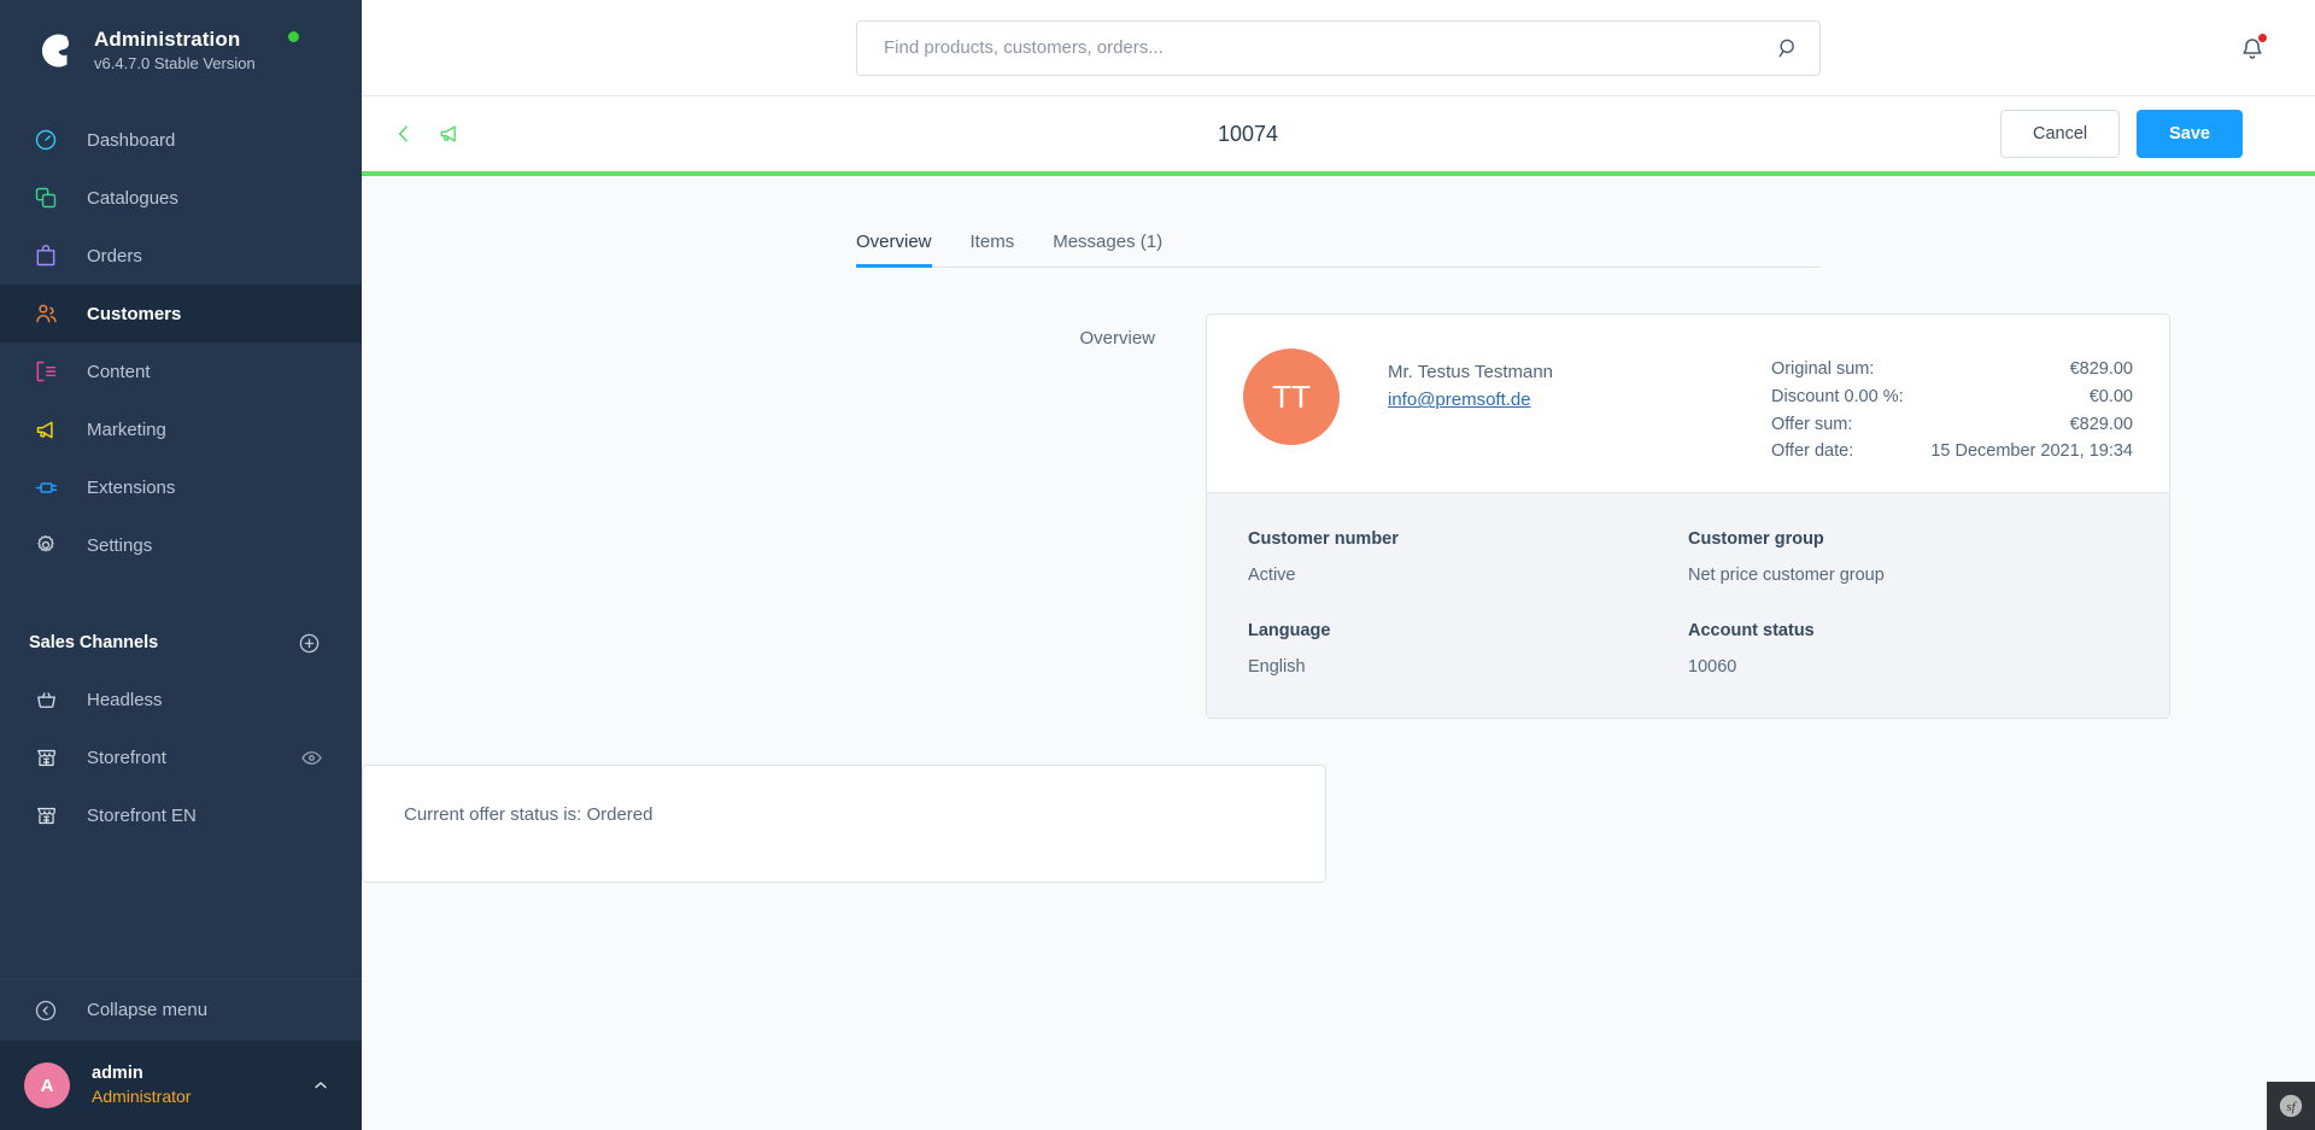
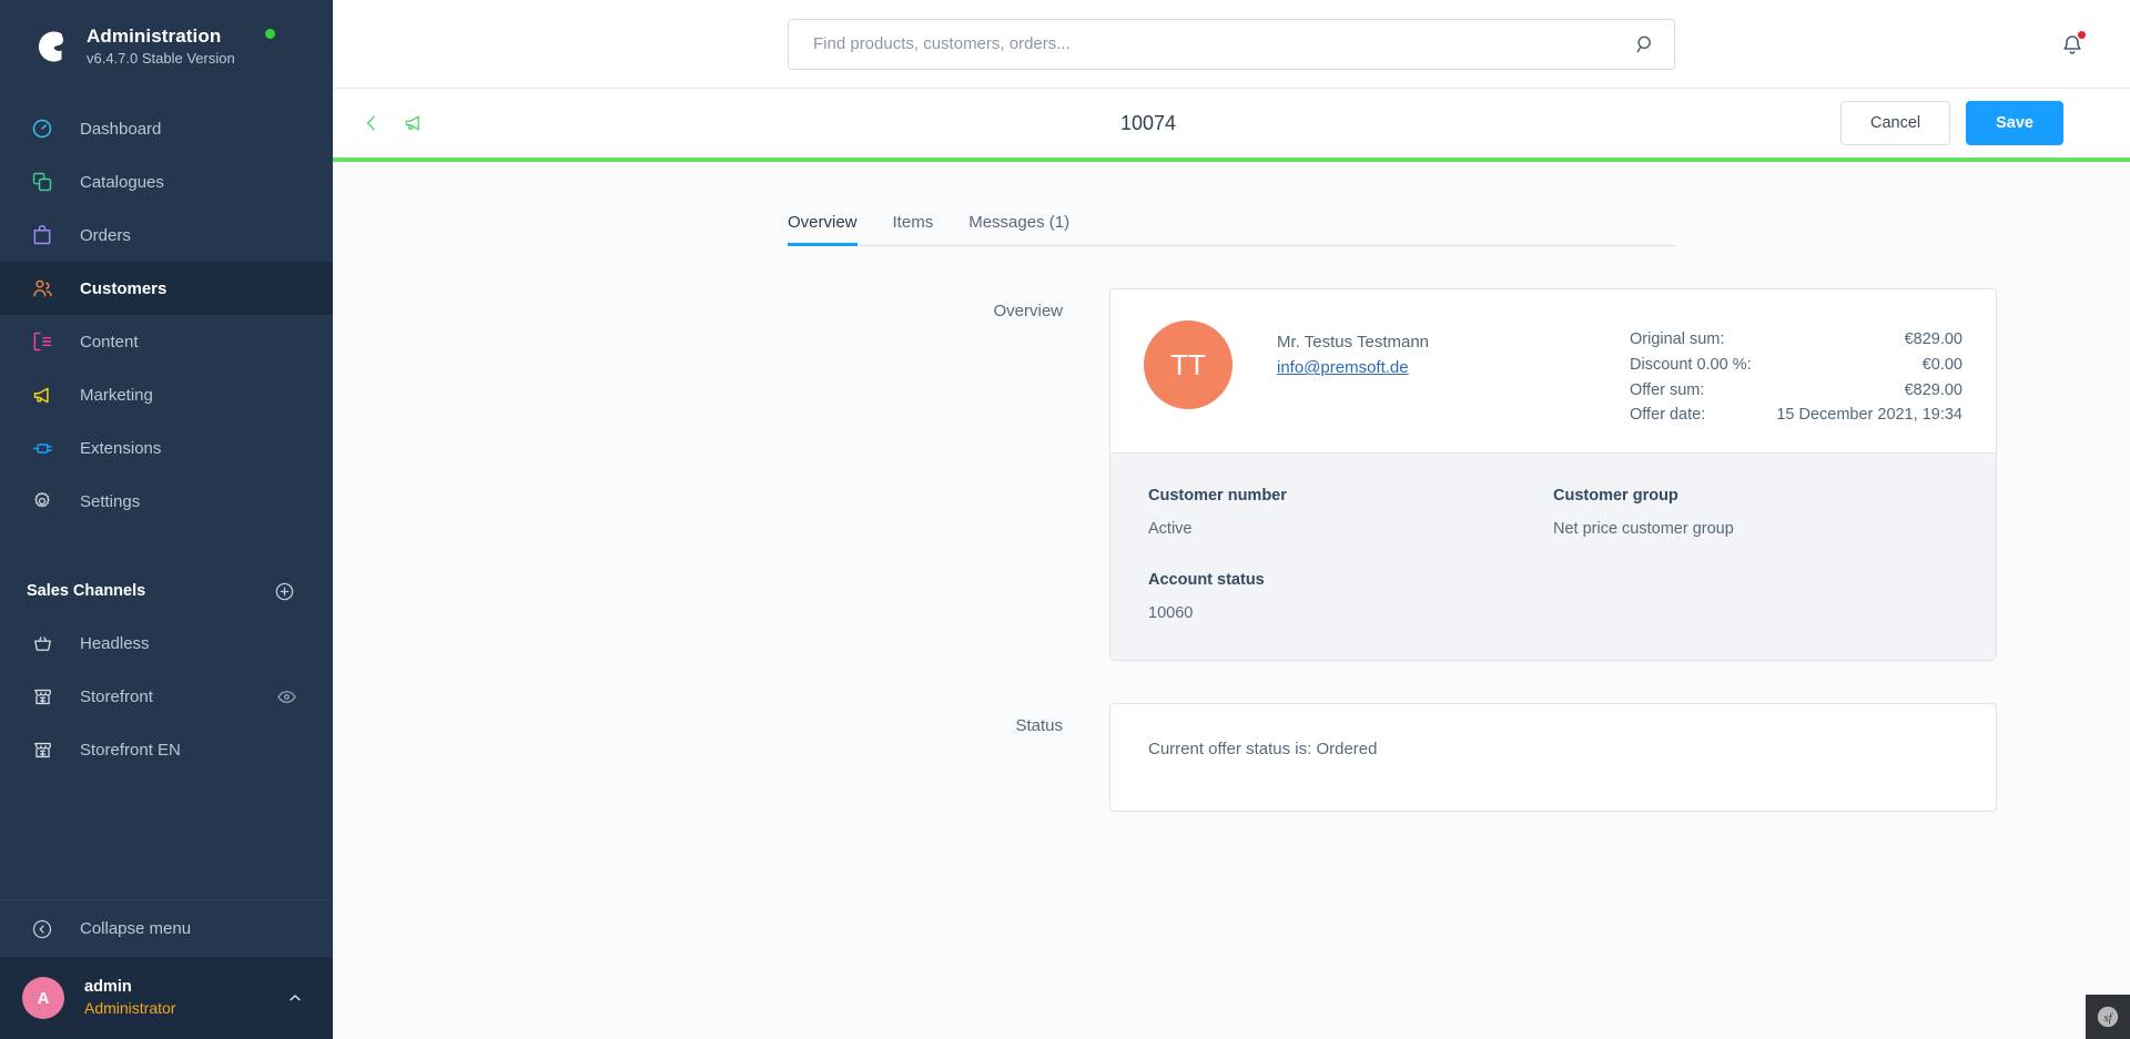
  Administration
  v6.4.7.0 Stable Version
  Dashboard
  Catalogues
  Orders
  Customers
  Content
  Marketing
  Extensions
  Settings
  Sales Channels
  Headless
  Storefront
  Storefront EN
  Collapse menu
  A
  admin
  Administrator
  Find products, customers, orders...
  10074
  Cancel
  Save
  Overview
  Items
  Messages (1)
  Overview
  TT
  Mr. Testus Testmann
  info@premsoft.de
  Original sum:
  €829.00
  Discount 0.00 %:
  €0.00
  Offer sum:
  €829.00
  Offer date:
  15 December 2021, 19:34
  Customer number
  Active
  Customer group
  Net price customer group
- Language
- English
  Account status
  10060
+ Status
  Current offer status is: Ordered
  sf
